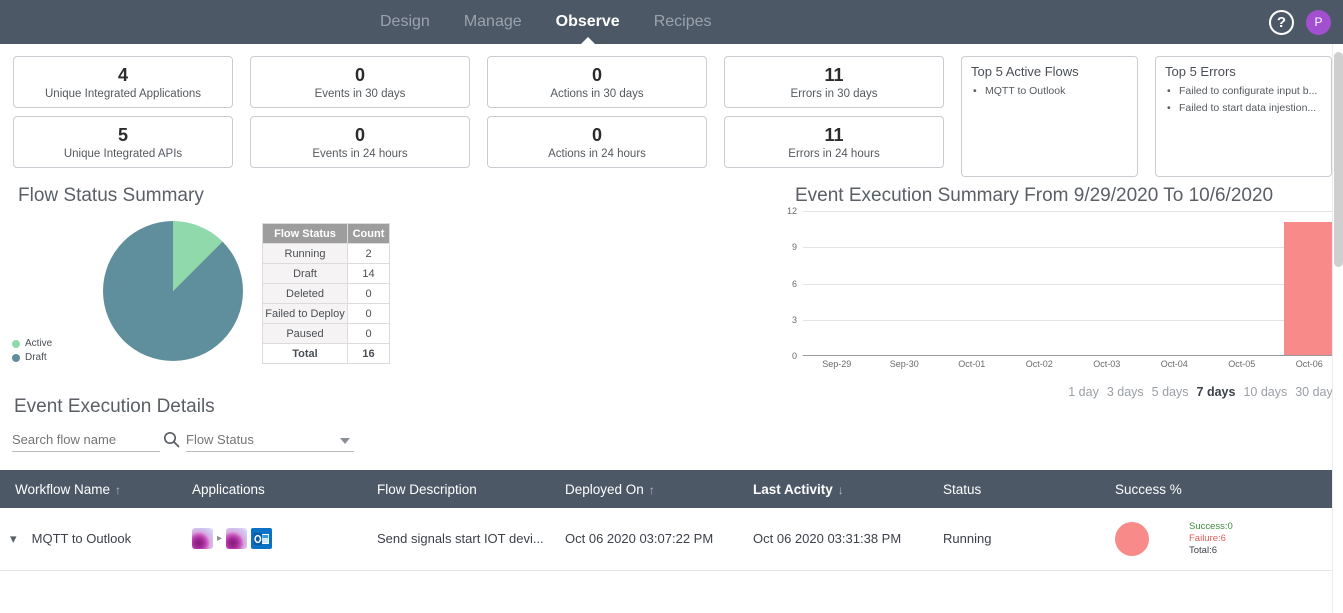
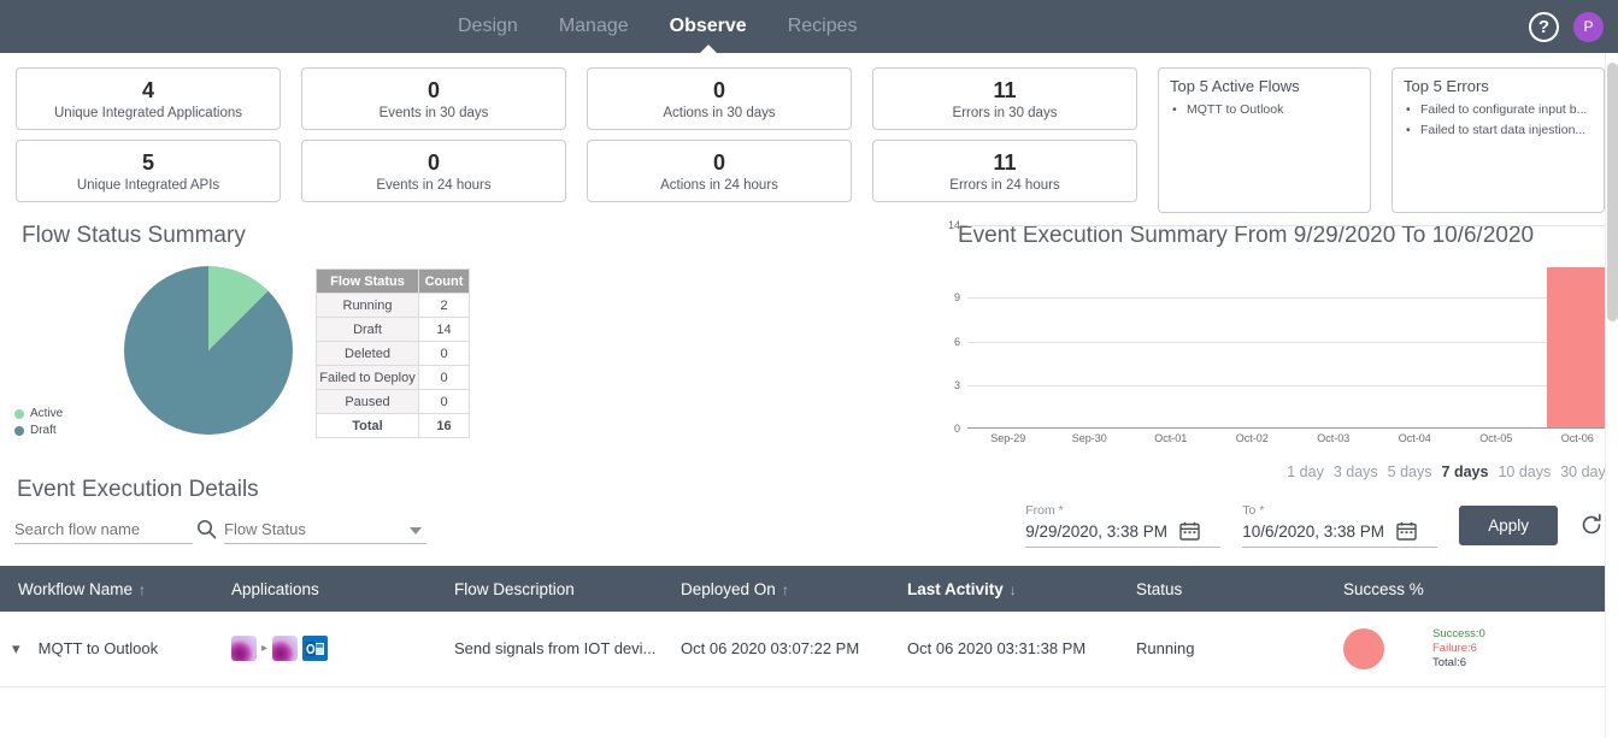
  Design
  Manage
  Observe
  Recipes
  ?
  P
  4
  Unique Integrated Applications
  5
  Unique Integrated APIs
  0
  Events in 30 days
  0
  Events in 24 hours
  0
  Actions in 30 days
  0
  Actions in 24 hours
  11
  Errors in 30 days
  11
  Errors in 24 hours
  Top 5 Active Flows
  MQTT to Outlook
  Top 5 Errors
  Failed to configurate input b...
  Failed to start data injestion...
  Flow Status Summary
  Active
  Draft
  Flow Status	Count
  Running	2
  Draft	14
  Deleted	0
  Failed to Deploy	0
  Paused	0
  Total	16
  Event Execution Summary From 9/29/2020 To 10/6/2020
  0
  3
  6
  9
- 12
+ 14
  Sep-29
  Sep-30
  Oct-01
  Oct-02
  Oct-03
  Oct-04
  Oct-05
  Oct-06
  1 day
  3 days
  5 days
  7 days
  10 days
  30 day
  Event Execution Details
  Search flow name
  Flow Status
+ From *
+ 9/29/2020, 3:38 PM
+ To *
+ 10/6/2020, 3:38 PM
+ Apply
  Workflow Name ↑	Applications	Flow Description	Deployed On ↑	Last Activity ↓	Status	Success %
- ▾ MQTT to Outlook	▸	Send signals start IOT devi...	Oct 06 2020 03:07:22 PM	Oct 06 2020 03:31:38 PM	Running	Success:0 Failure:6 Total:6
+ ▾ MQTT to Outlook	▸	Send signals from IOT devi...	Oct 06 2020 03:07:22 PM	Oct 06 2020 03:31:38 PM	Running	Success:0 Failure:6 Total:6
